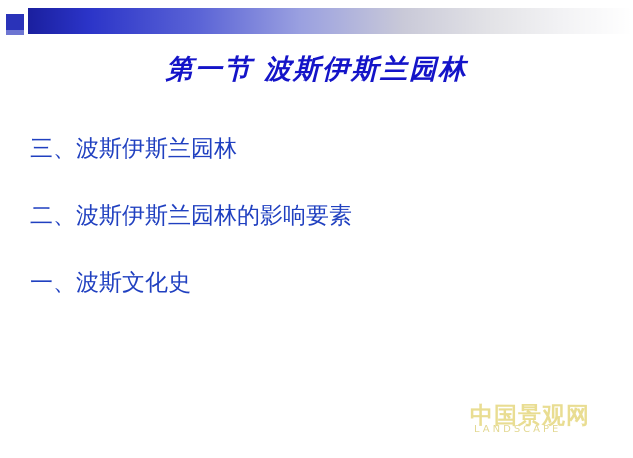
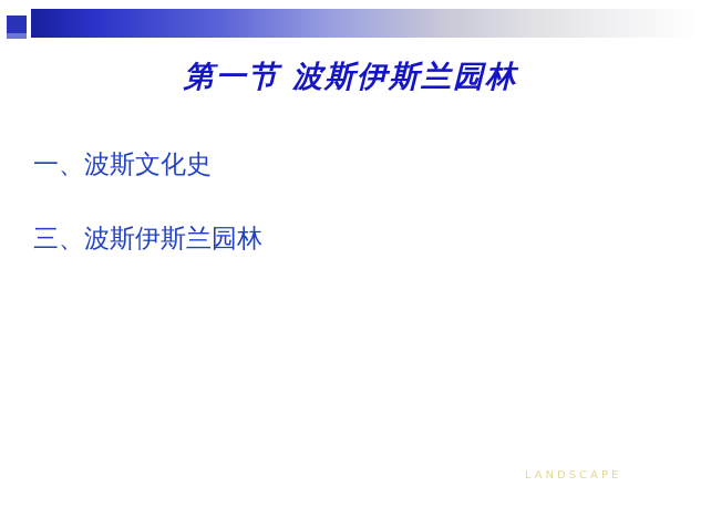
  第一节 波斯伊斯兰园林
- 三、波斯伊斯兰园林
+ 一、波斯文化史
- 二、波斯伊斯兰园林的影响要素
- 一、波斯文化史
+ 三、波斯伊斯兰园林
- 中国景观网
  LANDSCAPE
